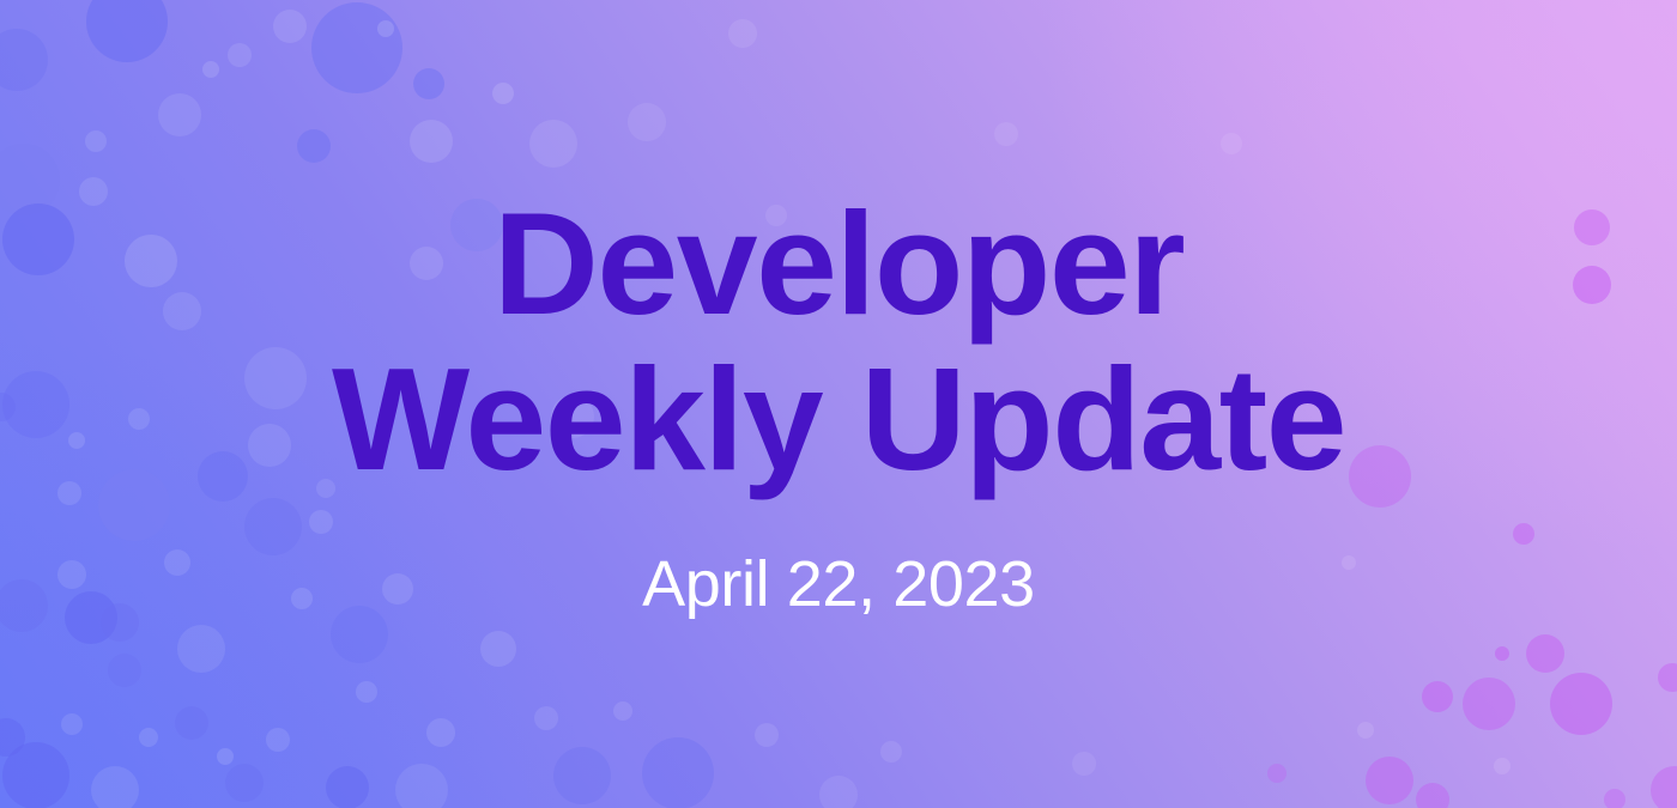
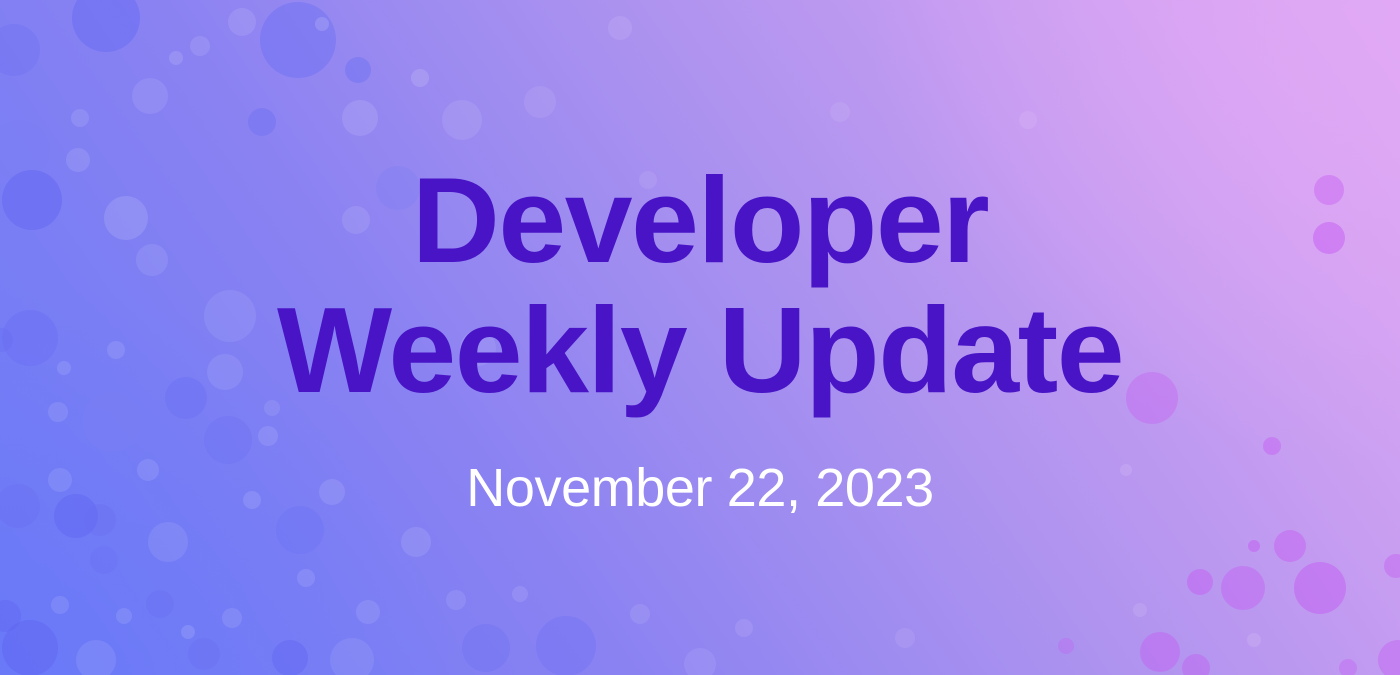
  Developer
  Weekly Update
- April 22, 2023
+ November 22, 2023
